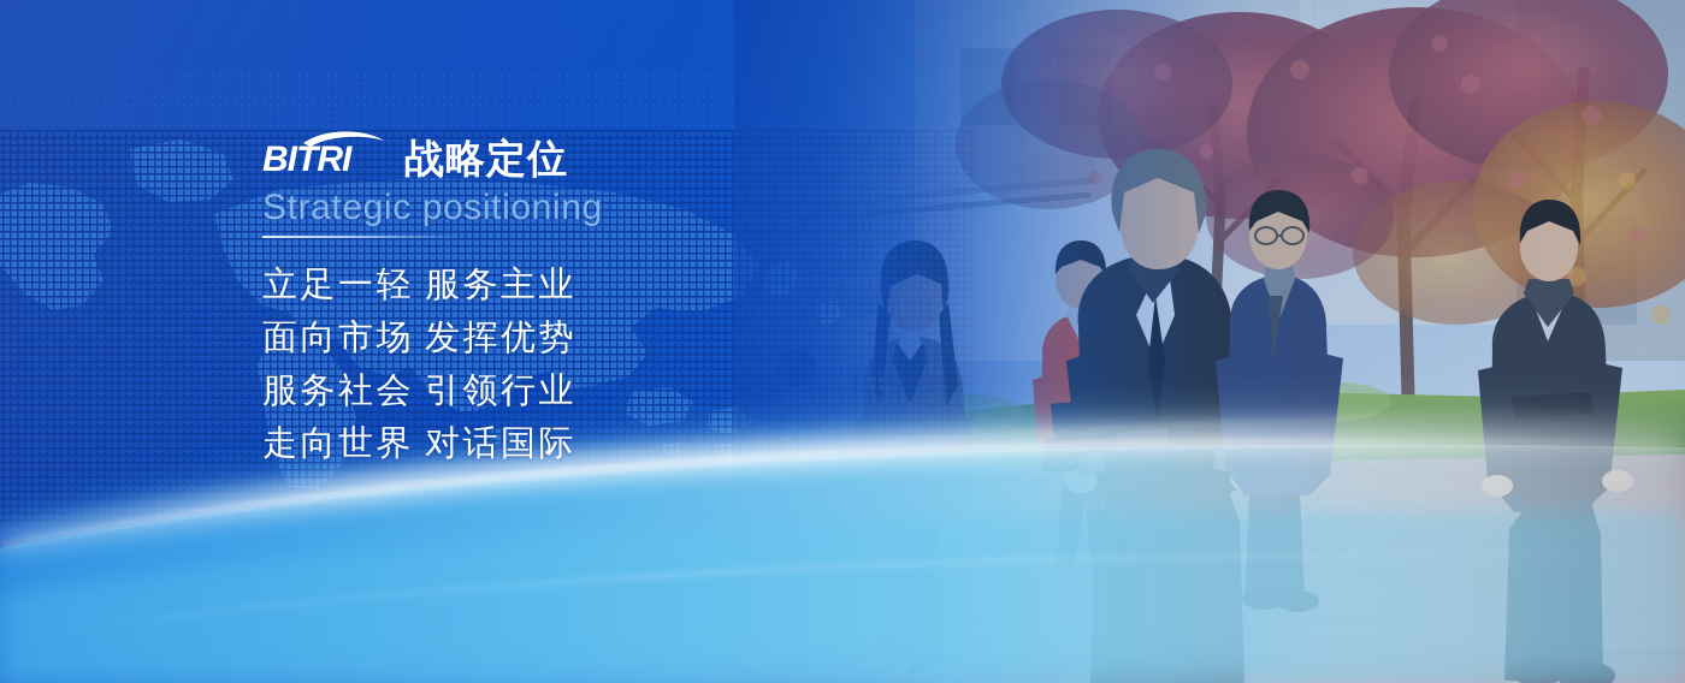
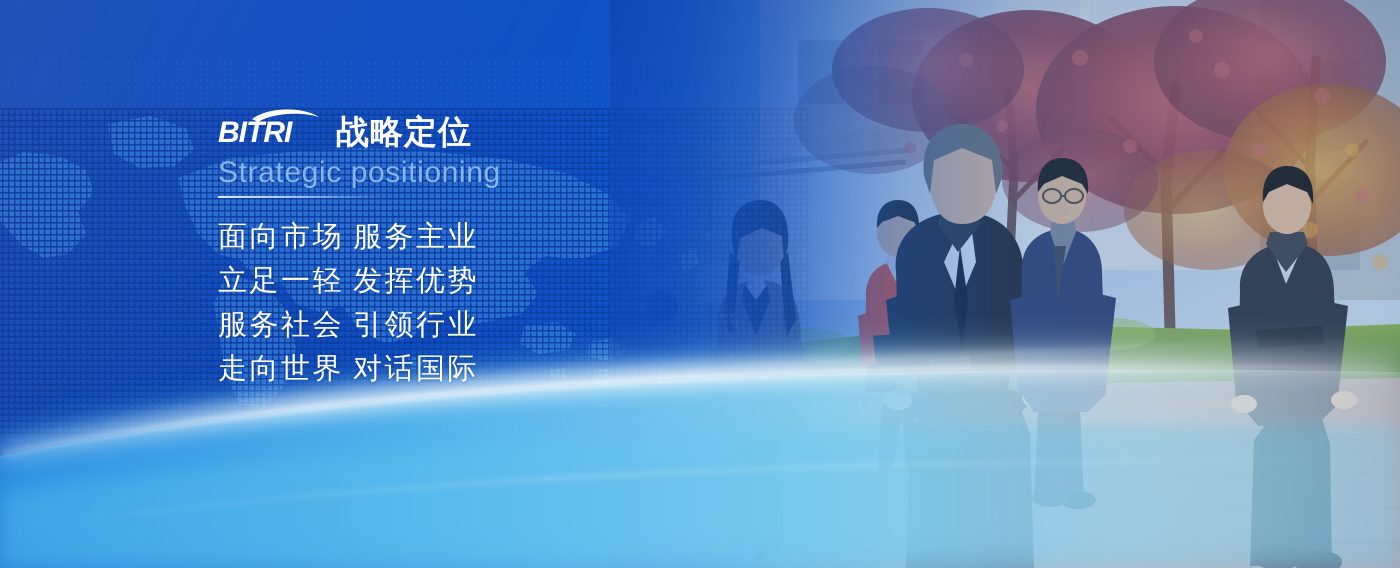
  BITRI
  战略定位
  Strategic positioning
- 立足一轻
+ 面向市场
  服务主业
- 面向市场
+ 立足一轻
  发挥优势
  服务社会
  引领行业
  走向世界
  对话国际
